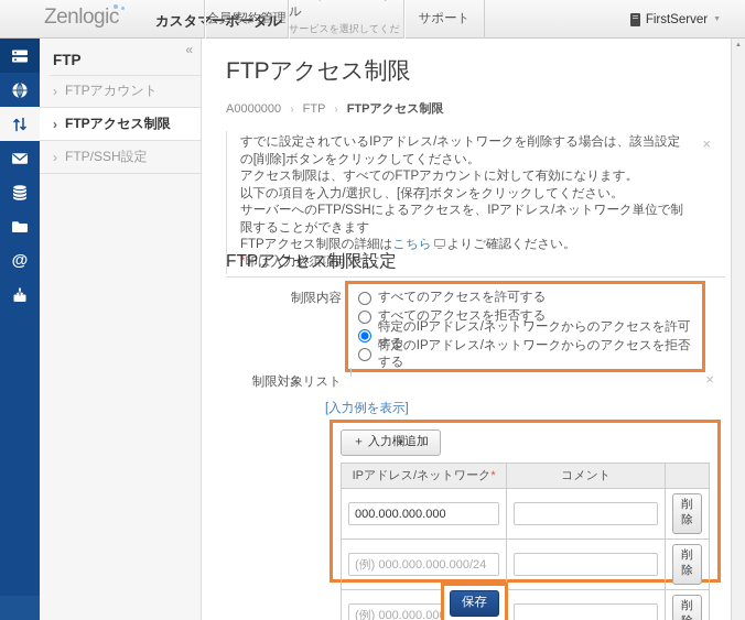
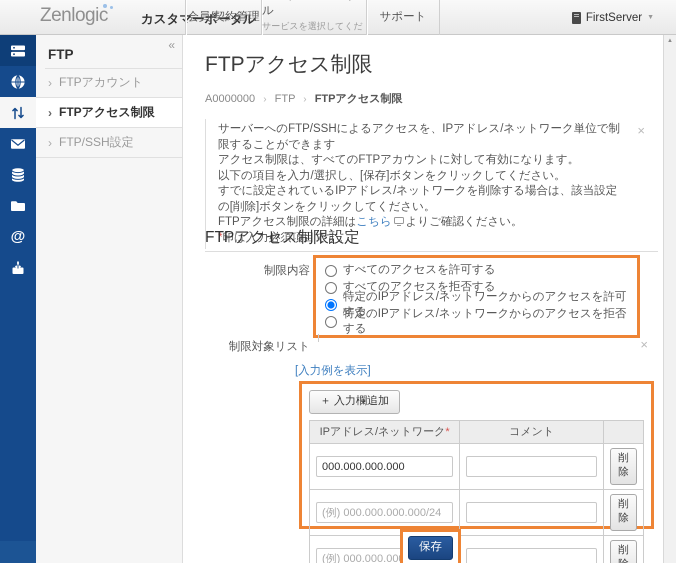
  Zenlogic
  カスタマーポータル
  会員/契約管理
  サービスを選択してくだ
  サポート
  FirstServer
  @
  «
  FTP
  ›
  FTPアカウント
  ›
  FTPアクセス制限
  ›
  FTP/SSH設定
  FTPアクセス制限
  A0000000 › FTP › FTPアクセス制限
  ×
- すでに設定されているIPアドレス/ネットワークを削除する場合は、該当設定の[削除]ボタンをクリックしてください。
+ サーバーへのFTP/SSHによるアクセスを、IPアドレス/ネットワーク単位で制限することができます
  アクセス制限は、すべてのFTPアカウントに対して有効になります。
  以下の項目を入力/選択し、[保存]ボタンをクリックしてください。
- サーバーへのFTP/SSHによるアクセスを、IPアドレス/ネットワーク単位で制限することができます
+ すでに設定されているIPアドレス/ネットワークを削除する場合は、該当設定の[削除]ボタンをクリックしてください。
  FTPアクセス制限の詳細はこちら よりご確認ください。
  *印は入力必須項目です。
  FTPアクセス制限設定
  制限内容
  すべてのアクセスを許可する
  すべてのアクセスを拒否する
  特定のIPアドレス/ネットワークからのアクセスを許可する
  特定のIPアドレス/ネットワークからのアクセスを拒否する
  制限対象リスト
  ×
  [入力例を表示]
  ＋ 入力欄追加
  IPアドレス/ネットワーク*	コメント
  000.000.000.000		削除
  (例) 000.000.000.000/24		削除
  保存
